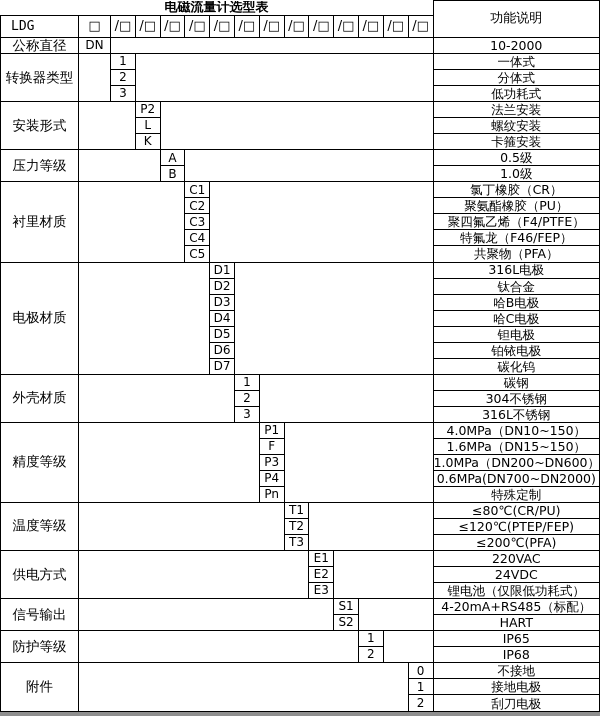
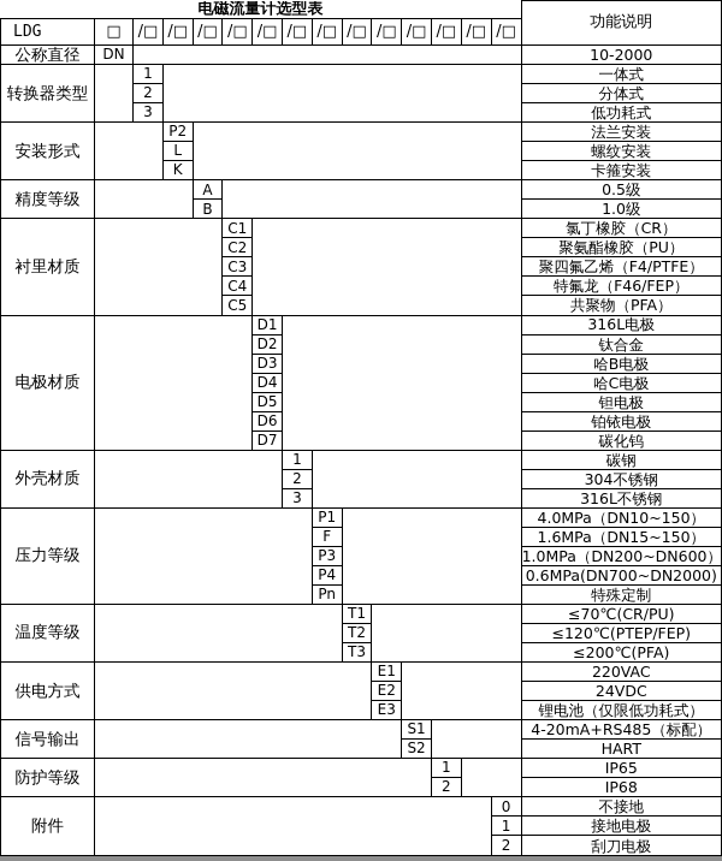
  电磁流量计选型表	功能说明
  LDG	□	/□	/□	/□	/□	/□	/□	/□	/□	/□	/□	/□	/□	/□
  公称直径	DN		10-2000
  转换器类型		1		一体式
  2	分体式
  3	低功耗式
  安装形式		P2		法兰安装
  L	螺纹安装
  K	卡箍安装
- 压力等级		A		0.5级
+ 精度等级		A		0.5级
  B	1.0级
  衬里材质		C1		氯丁橡胶（CR）
  C2	聚氨酯橡胶（PU）
  C3	聚四氟乙烯（F4/PTFE）
  C4	特氟龙（F46/FEP）
  C5	共聚物（PFA）
  电极材质		D1		316L电极
  D2	钛合金
  D3	哈B电极
  D4	哈C电极
  D5	钽电极
  D6	铂铱电极
  D7	碳化钨
  外壳材质		1		碳钢
  2	304不锈钢
  3	316L不锈钢
- 精度等级		P1		4.0MPa（DN10~150）
+ 压力等级		P1		4.0MPa（DN10~150）
  F	1.6MPa（DN15~150）
  P3	1.0MPa（DN200~DN600）
  P4	0.6MPa(DN700~DN2000)
  Pn	特殊定制
- 温度等级		T1		≤80℃(CR/PU)
+ 温度等级		T1		≤70℃(CR/PU)
  T2	≤120℃(PTEP/FEP)
  T3	≤200℃(PFA)
  供电方式		E1		220VAC
  E2	24VDC
  E3	锂电池（仅限低功耗式）
  信号输出		S1		4-20mA+RS485（标配）
  S2	HART
  防护等级		1		IP65
  2	IP68
  附件		0	不接地
  1	接地电极
  2	刮刀电极
